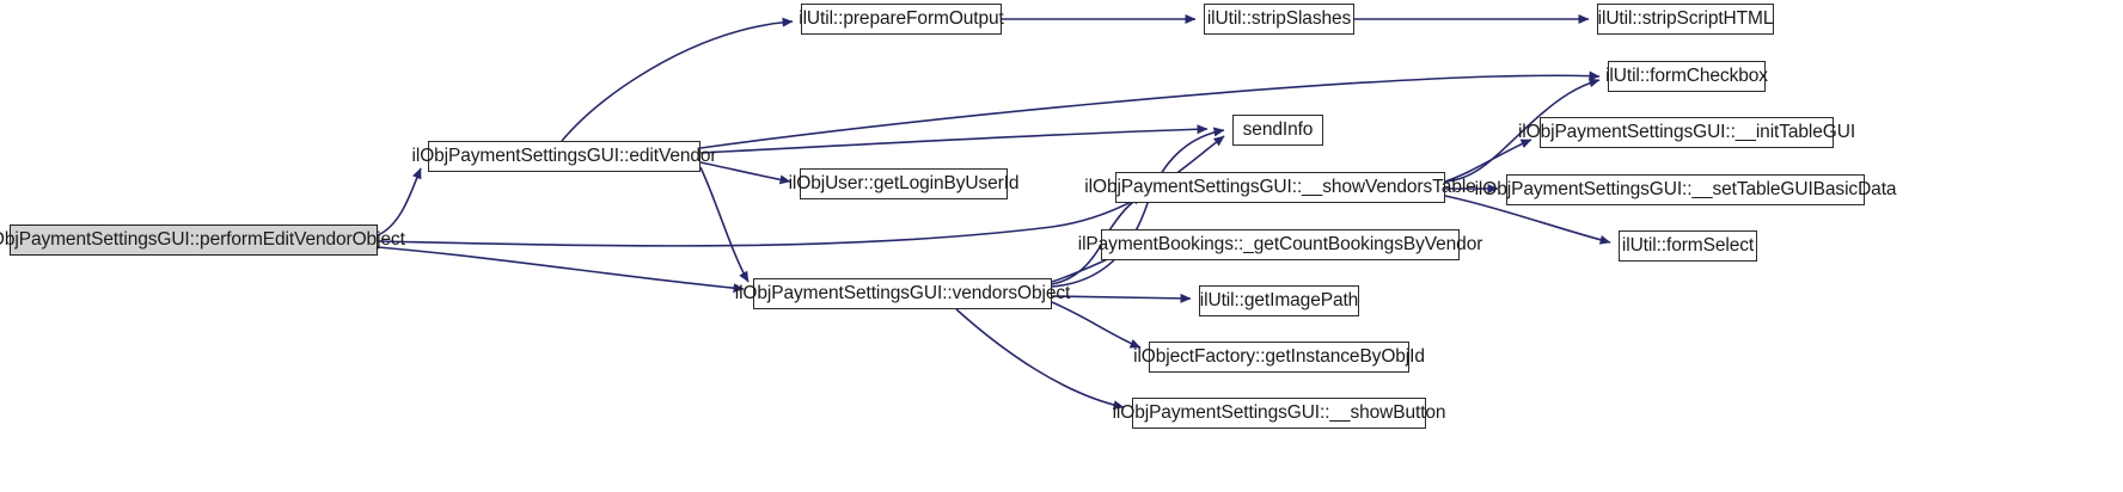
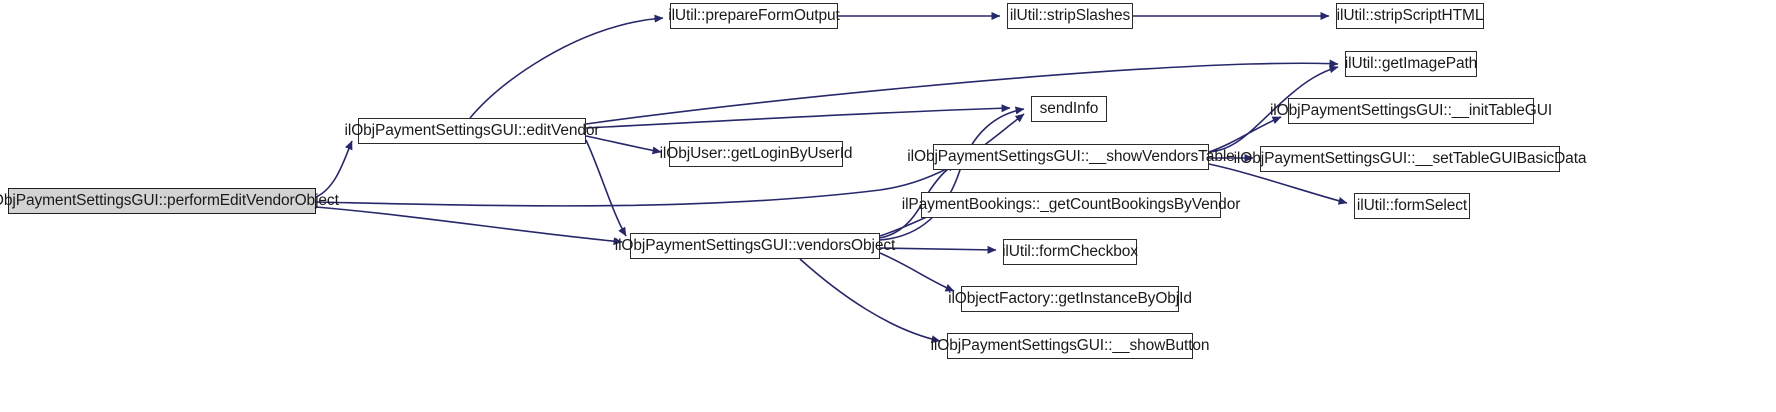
  bjPaymentSettingsGUI::performEditVendorObject
  ilObjPaymentSettingsGUI::editVendor
  ilUtil::prepareFormOutput
  ilUtil::stripSlashes
  ilUtil::stripScriptHTML
- ilUtil::formCheckbox
+ ilUtil::getImagePath
  sendInfo
  ilObjUser::getLoginByUserId
  ilObjPaymentSettingsGUI::__showVendorsTable
  ilObjPaymentSettingsGUI::__initTableGUI
  ilObjPaymentSettingsGUI::__setTableGUIBasicData
  ilUtil::formSelect
  ilPaymentBookings::_getCountBookingsByVendor
  ilObjPaymentSettingsGUI::vendorsObject
- ilUtil::getImagePath
+ ilUtil::formCheckbox
  ilObjectFactory::getInstanceByObjId
  ilObjPaymentSettingsGUI::__showButton
